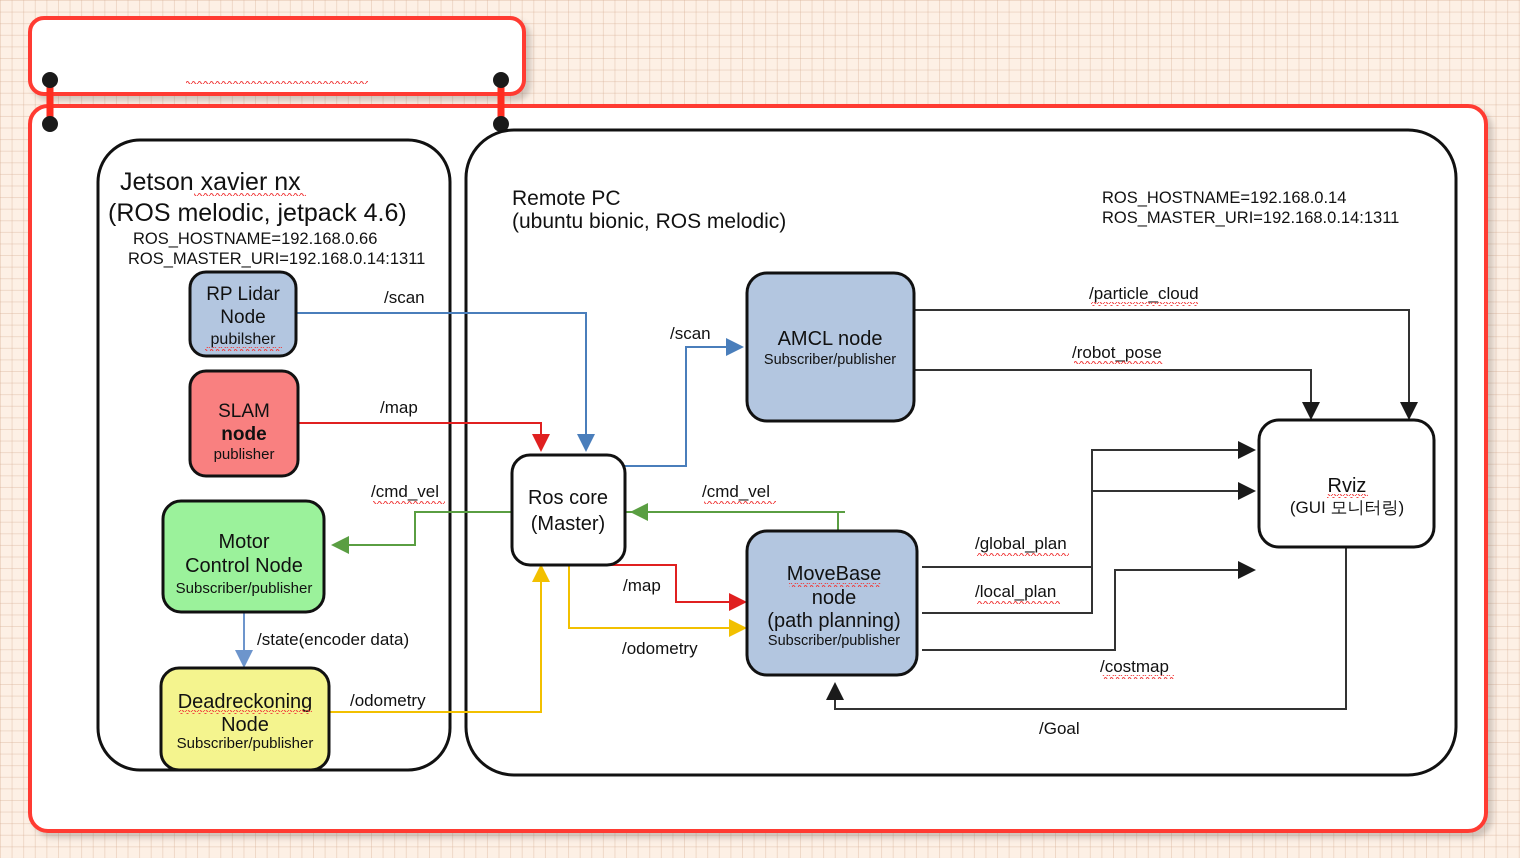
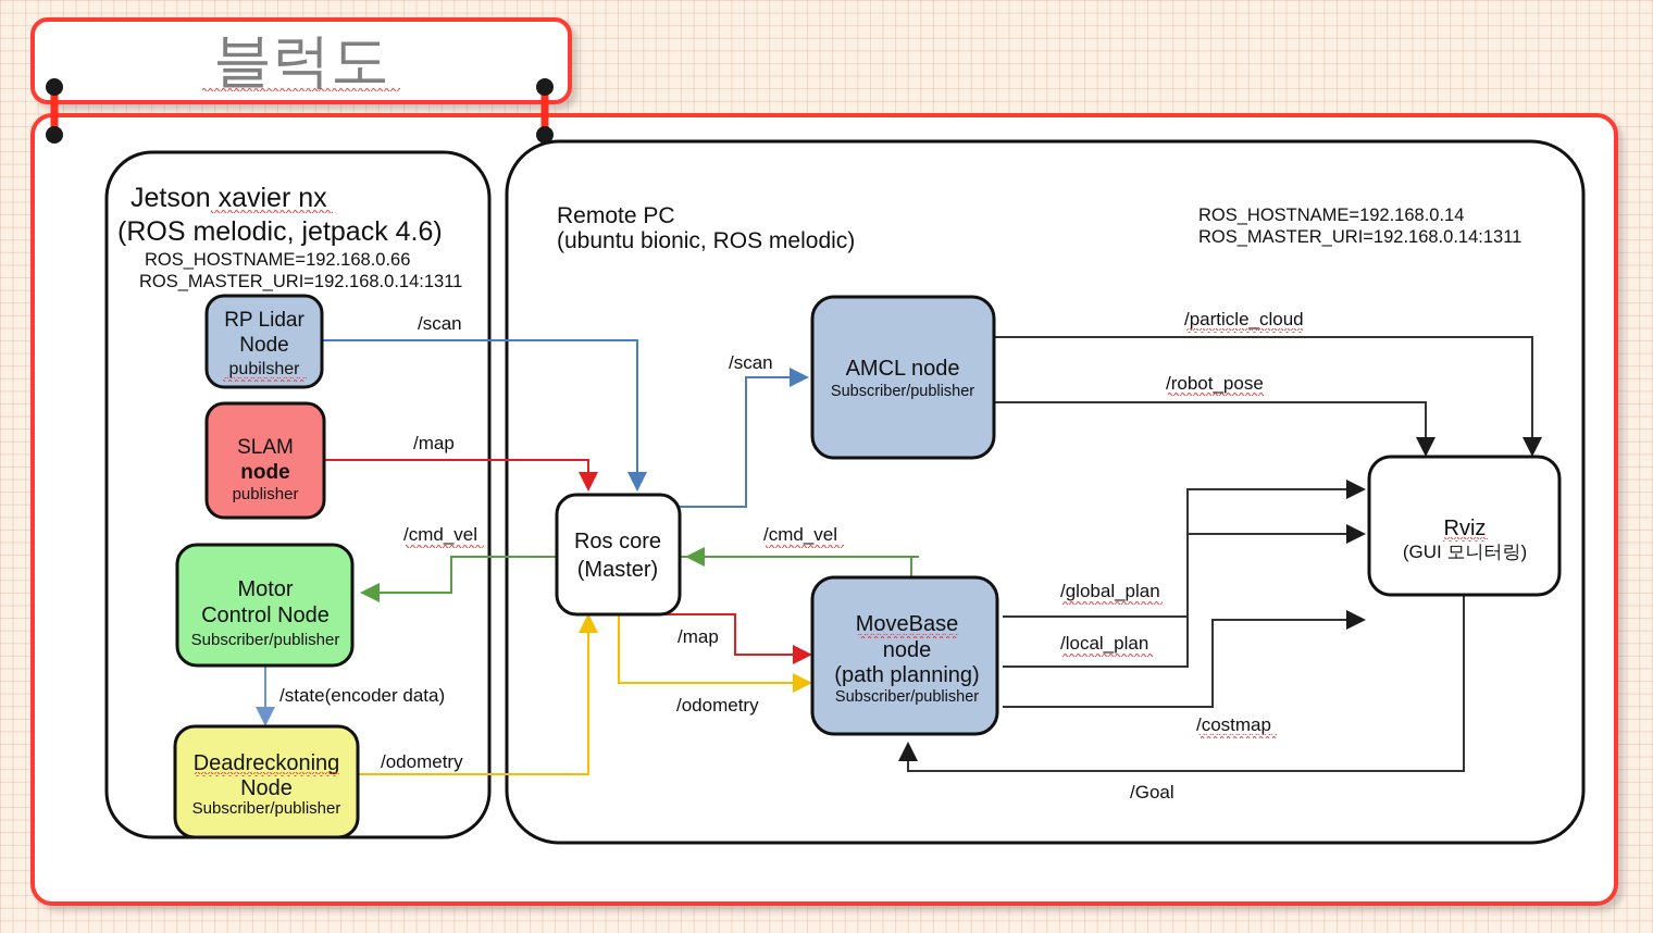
+ 블럭도
  Jetson xavier nx
  (ROS melodic, jetpack 4.6)
  ROS_HOSTNAME=192.168.0.66
  ROS_MASTER_URI=192.168.0.14:1311
  Remote PC
  (ubuntu bionic, ROS melodic)
  ROS_HOSTNAME=192.168.0.14
  ROS_MASTER_URI=192.168.0.14:1311
  /scan
  /map
  /cmd_vel
  /cmd_vel
  /state(encoder data)
  /odometry
  /scan
  /map
  /odometry
  /particle_cloud
  /robot_pose
  /global_plan
  /local_plan
  /costmap
  /Goal
  RP Lidar
  Node
  pubilsher
  SLAM
  node
  publisher
  Motor
  Control Node
  Subscriber/publisher
  Deadreckoning
  Node
  Subscriber/publisher
  Ros core
  (Master)
  AMCL node
  Subscriber/publisher
  MoveBase
  node
  (path planning)
  Subscriber/publisher
  Rviz
  (GUI 모니터링)
